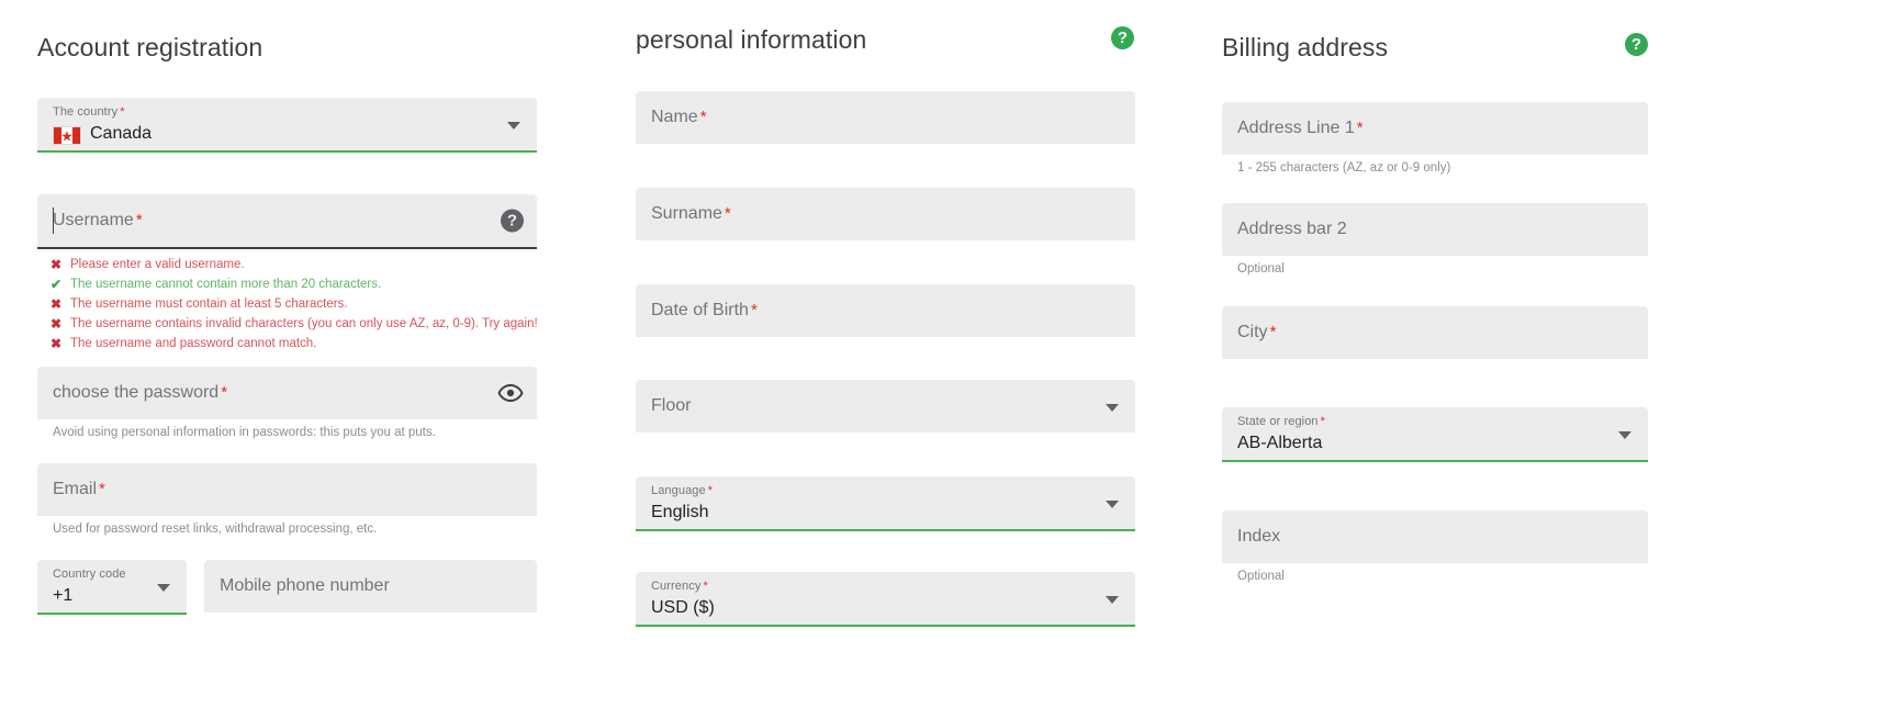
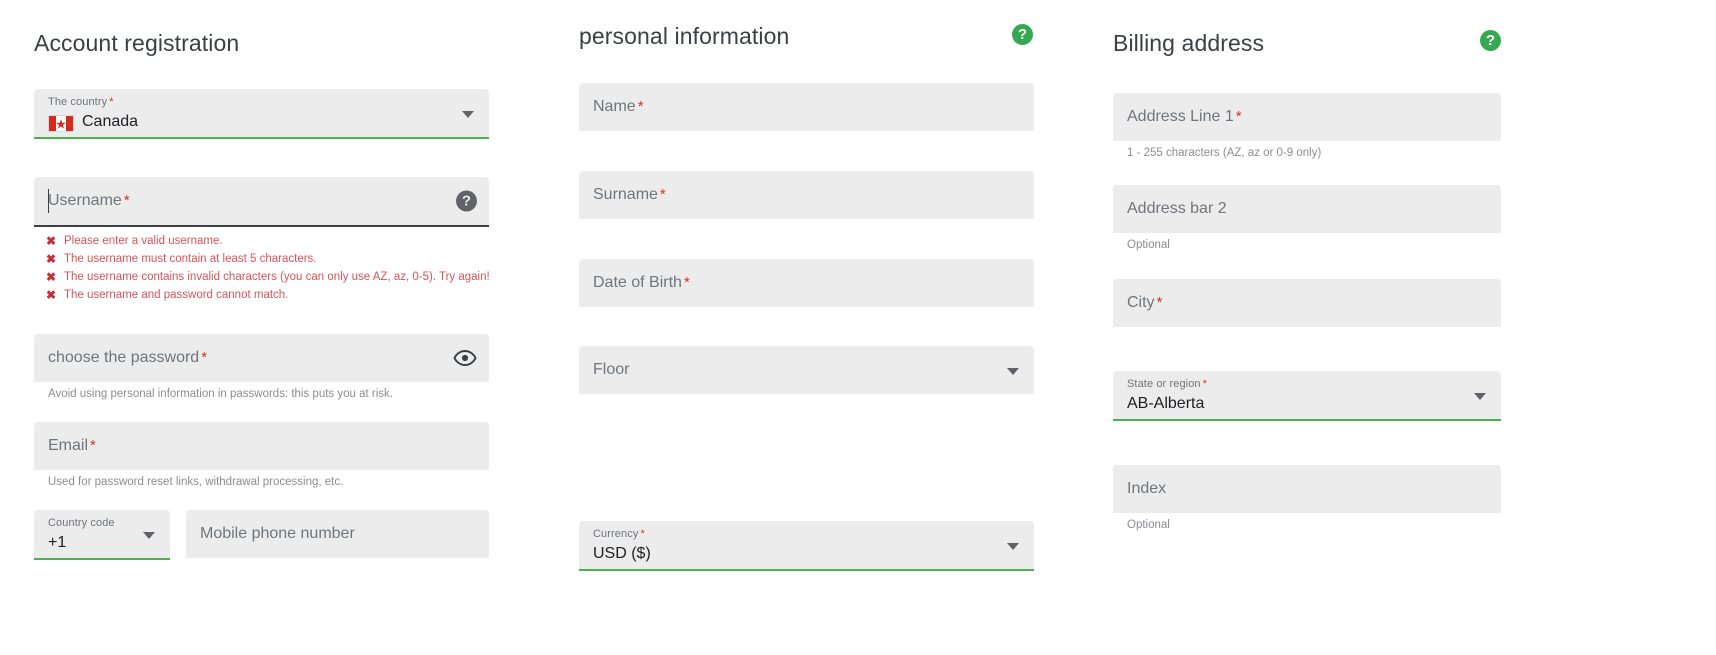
  Account registration
  The country *
  ★
  Canada
  Username*
  ?
  ✖
  Please enter a valid username.
- ✔
- The username cannot contain more than 20 characters.
  ✖
  The username must contain at least 5 characters.
  ✖
- The username contains invalid characters (you can only use AZ, az, 0-9). Try again!
+ The username contains invalid characters (you can only use AZ, az, 0-5). Try again!
  ✖
  The username and password cannot match.
  choose the password*
- Avoid using personal information in passwords: this puts you at puts.
+ Avoid using personal information in passwords: this puts you at risk.
  Email*
  Used for password reset links, withdrawal processing, etc.
  Country code
  +1
  Mobile phone number
  personal information
  ?
  Name*
  Surname*
  Date of Birth*
  Floor
- Language *
- English
  Currency *
  USD ($)
  Billing address
  ?
  Address Line 1*
  1 - 255 characters (AZ, az or 0-9 only)
  Address bar 2
  Optional
  City*
  State or region *
  AB-Alberta
  Index
  Optional
